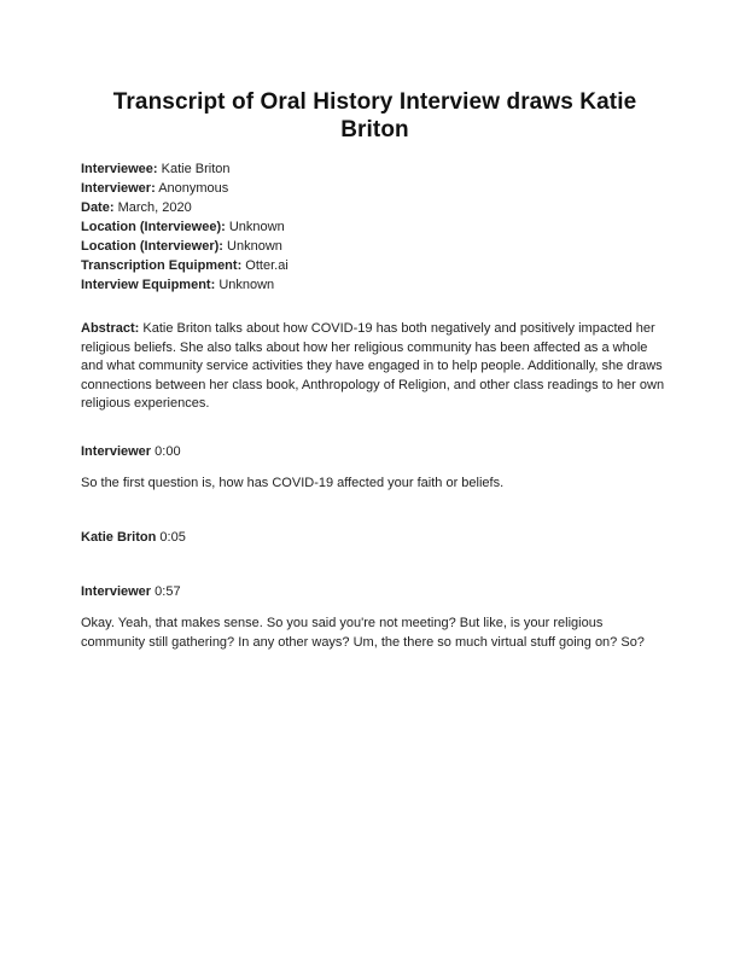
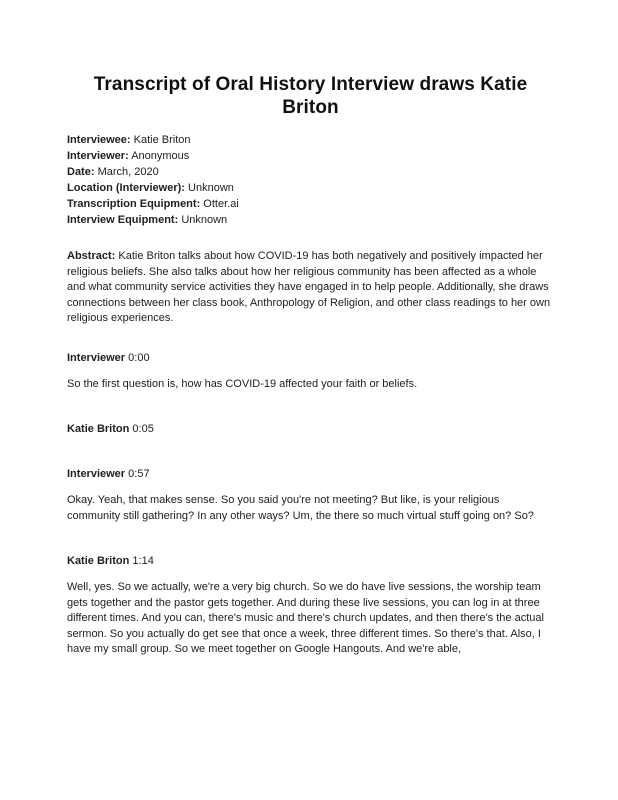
  Transcript of Oral History Interview draws Katie Briton
  Interviewee: Katie Briton
  Interviewer: Anonymous
  Date: March, 2020
- Location (Interviewee): Unknown
  Location (Interviewer): Unknown
  Transcription Equipment: Otter.ai
  Interview Equipment: Unknown
  Abstract: Katie Briton talks about how COVID-19 has both negatively and positively impacted her religious beliefs. She also talks about how her religious community has been affected as a whole and what community service activities they have engaged in to help people. Additionally, she draws connections between her class book, Anthropology of Religion, and other class readings to her own religious experiences.
  Interviewer 0:00
  So the first question is, how has COVID-19 affected your faith or beliefs.
  Katie Briton 0:05
  Interviewer 0:57
  Okay. Yeah, that makes sense. So you said you're not meeting? But like, is your religious community still gathering? In any other ways? Um, the there so much virtual stuff going on? So?
+ Katie Briton 1:14
+ Well, yes. So we actually, we're a very big church. So we do have live sessions, the worship team gets together and the pastor gets together. And during these live sessions, you can log in at three different times. And you can, there's music and there's church updates, and then there's the actual sermon. So you actually do get see that once a week, three different times. So there's that. Also, I have my small group. So we meet together on Google Hangouts. And we're able,
